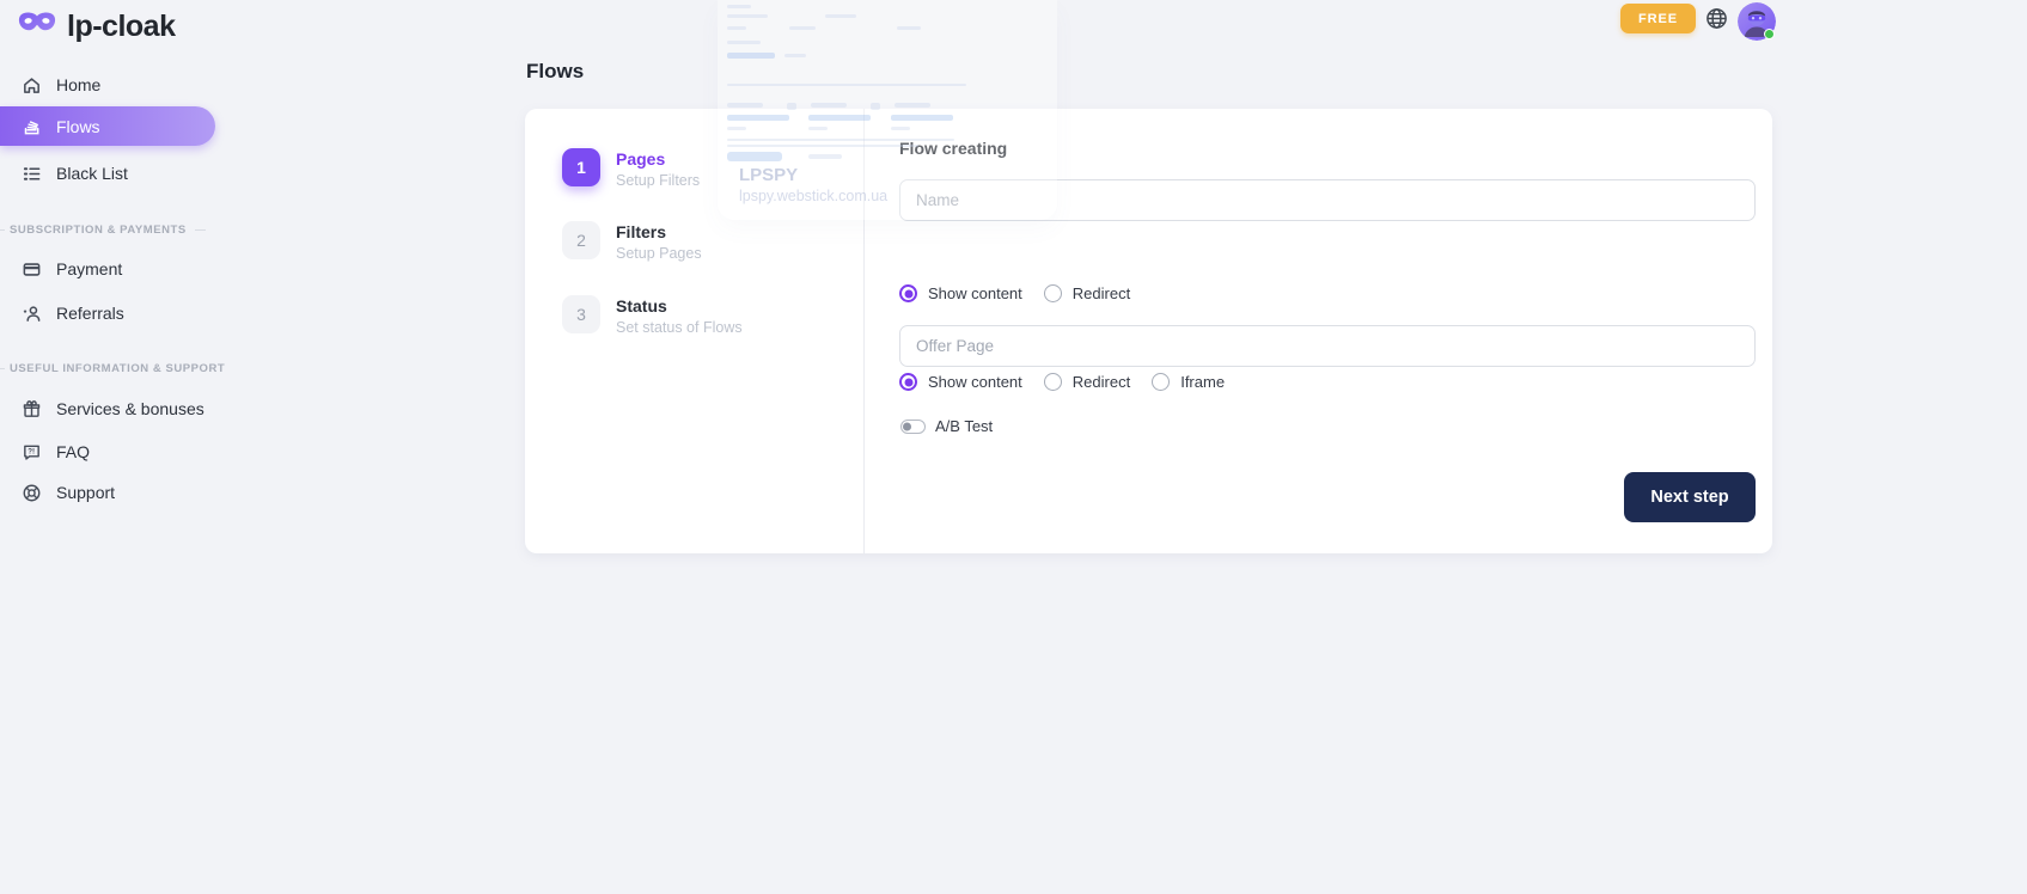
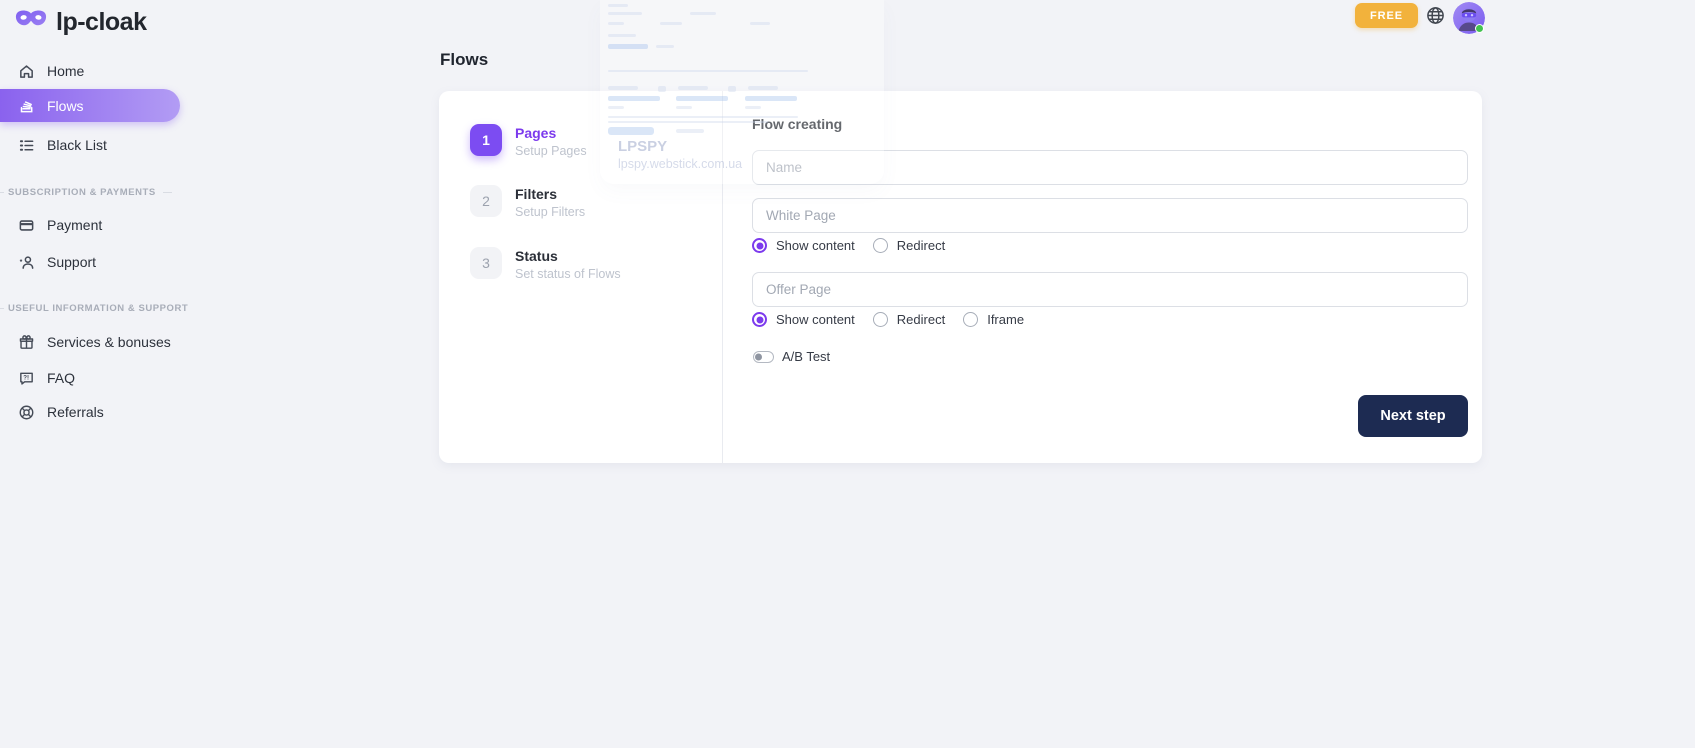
  lp-cloak
  FREE
  Home
  Flows
  Black List
  SUBSCRIPTION & PAYMENTS
  Payment
- Referrals
+ Support
  USEFUL INFORMATION & SUPPORT
  Services & bonuses
  FAQ
- Support
+ Referrals
  Flows
  1
  Pages
- Setup Filters
+ Setup Pages
  2
  Filters
- Setup Pages
+ Setup Filters
  3
  Status
  Set status of Flows
  Flow creating
  Name
+ White Page
  Show content
  Redirect
  Offer Page
  Show content
  Redirect
  Iframe
  A/B Test
  Next step
  LPSPY
  lpspy.webstick.com.ua
